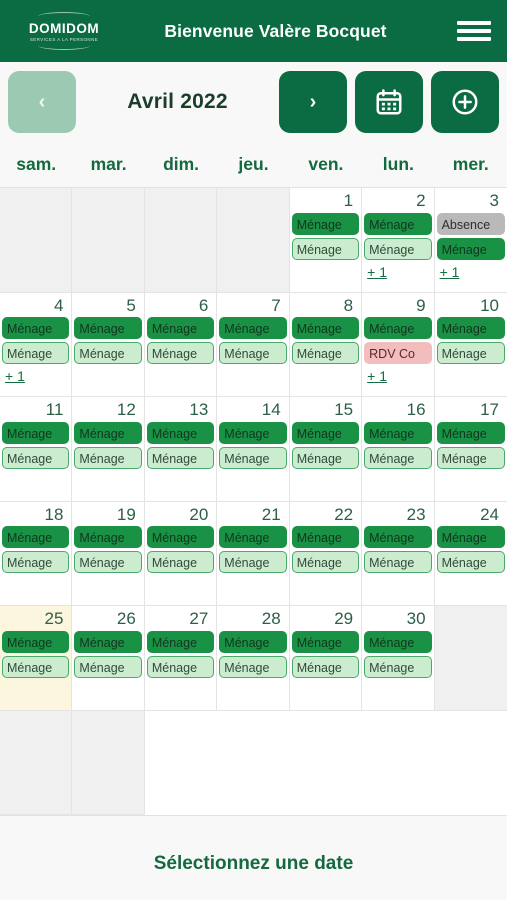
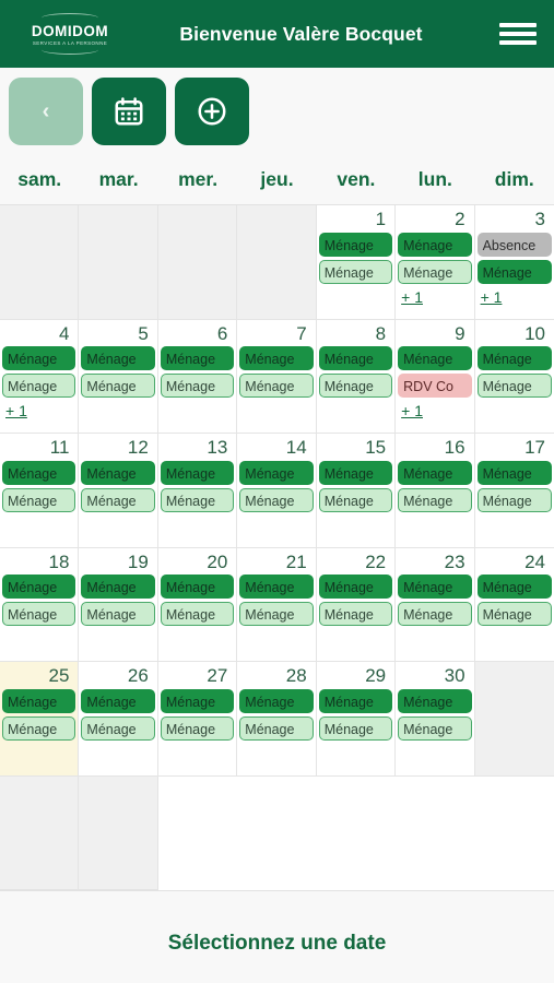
  DOMIDOM
  Bienvenue Valère Bocquet
  ‹
- Avril 2022
- ›
  sam.
  mar.
- dim.
+ mer.
  jeu.
  ven.
  lun.
- mer.
+ dim.
  1
  Ménage
  Ménage
  2
  Ménage
  Ménage
  + 1
  3
  Absence
  Ménage
  + 1
  4
  Ménage
  Ménage
  + 1
  5
  Ménage
  Ménage
  6
  Ménage
  Ménage
  7
  Ménage
  Ménage
  8
  Ménage
  Ménage
  9
  Ménage
  RDV Co
  + 1
  10
  Ménage
  Ménage
  11
  Ménage
  Ménage
  12
  Ménage
  Ménage
  13
  Ménage
  Ménage
  14
  Ménage
  Ménage
  15
  Ménage
  Ménage
  16
  Ménage
  Ménage
  17
  Ménage
  Ménage
  18
  Ménage
  Ménage
  19
  Ménage
  Ménage
  20
  Ménage
  Ménage
  21
  Ménage
  Ménage
  22
  Ménage
  Ménage
  23
  Ménage
  Ménage
  24
  Ménage
  Ménage
  25
  Ménage
  Ménage
  26
  Ménage
  Ménage
  27
  Ménage
  Ménage
  28
  Ménage
  Ménage
  29
  Ménage
  Ménage
  30
  Ménage
  Ménage
  Sélectionnez une date
